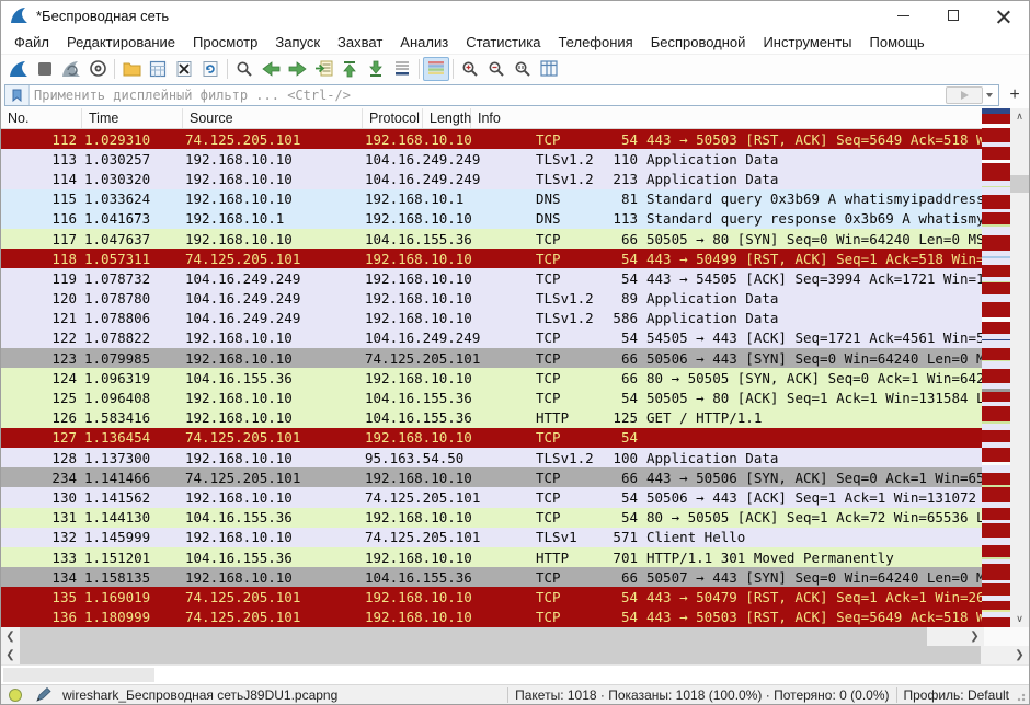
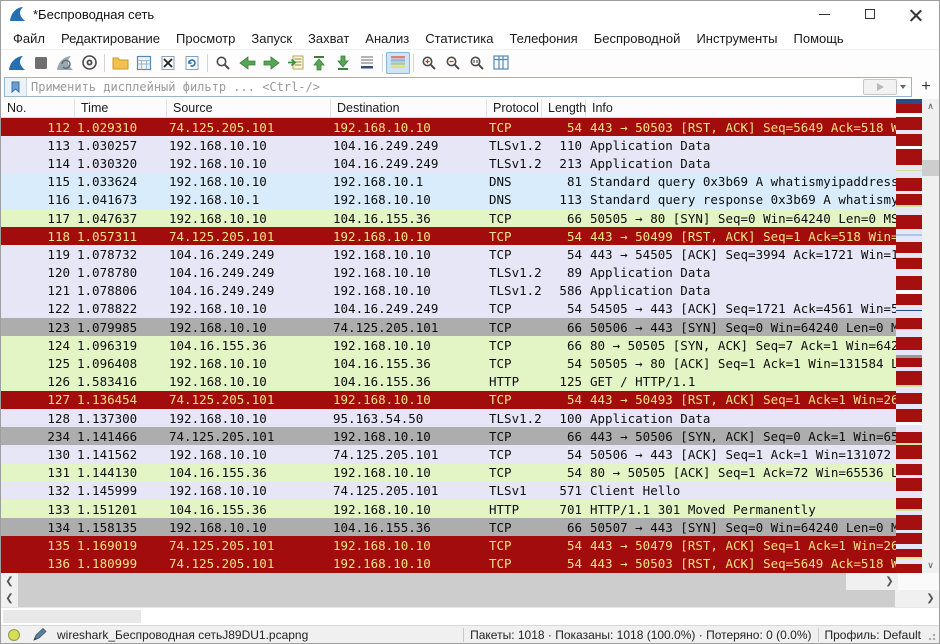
  *Беспроводная сеть
  Файл
  Редактирование
  Просмотр
  Запуск
  Захват
  Анализ
  Статистика
  Телефония
  Беспроводной
  Инструменты
  Помощь
  Применить дисплейный фильтр ... <Ctrl-/>
  +
  No.
  Time
  Source
+ Destination
  Protocol
  Length
  Info
  112
  1.029310
  74.125.205.101
  192.168.10.10
  TCP
  54
  443 → 50503 [RST, ACK] Seq=5649 Ack=518 W
  113
  1.030257
  192.168.10.10
  104.16.249.249
  TLSv1.2
  110
  Application Data
  114
  1.030320
  192.168.10.10
  104.16.249.249
  TLSv1.2
  213
  Application Data
  115
  1.033624
  192.168.10.10
  192.168.10.1
  DNS
  81
  Standard query 0x3b69 A whatismyipaddress
  116
  1.041673
  192.168.10.1
  192.168.10.10
  DNS
  113
  Standard query response 0x3b69 A whatismy
  117
  1.047637
  192.168.10.10
  104.16.155.36
  TCP
  66
  50505 → 80 [SYN] Seq=0 Win=64240 Len=0 MS
  118
  1.057311
  74.125.205.101
  192.168.10.10
  TCP
  54
  443 → 50499 [RST, ACK] Seq=1 Ack=518 Win=
  119
  1.078732
  104.16.249.249
  192.168.10.10
  TCP
  54
  443 → 54505 [ACK] Seq=3994 Ack=1721 Win=1
  120
  1.078780
  104.16.249.249
  192.168.10.10
  TLSv1.2
  89
  Application Data
  121
  1.078806
  104.16.249.249
  192.168.10.10
  TLSv1.2
  586
  Application Data
  122
  1.078822
  192.168.10.10
  104.16.249.249
  TCP
  54
  54505 → 443 [ACK] Seq=1721 Ack=4561 Win=5
  123
  1.079985
  192.168.10.10
  74.125.205.101
  TCP
  66
  50506 → 443 [SYN] Seq=0 Win=64240 Len=0 M
  124
  1.096319
  104.16.155.36
  192.168.10.10
  TCP
  66
- 80 → 50505 [SYN, ACK] Seq=0 Ack=1 Win=642
+ 80 → 50505 [SYN, ACK] Seq=7 Ack=1 Win=642
  125
  1.096408
  192.168.10.10
  104.16.155.36
  TCP
  54
  50505 → 80 [ACK] Seq=1 Ack=1 Win=131584 L
  126
  1.583416
  192.168.10.10
  104.16.155.36
  HTTP
  125
  GET / HTTP/1.1
  127
  1.136454
  74.125.205.101
  192.168.10.10
  TCP
  54
+ 443 → 50493 [RST, ACK] Seq=1 Ack=1 Win=26
  128
  1.137300
  192.168.10.10
  95.163.54.50
  TLSv1.2
  100
  Application Data
  234
  1.141466
  74.125.205.101
  192.168.10.10
  TCP
  66
  443 → 50506 [SYN, ACK] Seq=0 Ack=1 Win=65
  130
  1.141562
  192.168.10.10
  74.125.205.101
  TCP
  54
  50506 → 443 [ACK] Seq=1 Ack=1 Win=131072
  131
  1.144130
  104.16.155.36
  192.168.10.10
  TCP
  54
  80 → 50505 [ACK] Seq=1 Ack=72 Win=65536 L
  132
  1.145999
  192.168.10.10
  74.125.205.101
  TLSv1
  571
  Client Hello
  133
  1.151201
  104.16.155.36
  192.168.10.10
  HTTP
  701
  HTTP/1.1 301 Moved Permanently
  134
  1.158135
  192.168.10.10
  104.16.155.36
  TCP
  66
  50507 → 443 [SYN] Seq=0 Win=64240 Len=0 M
  135
  1.169019
  74.125.205.101
  192.168.10.10
  TCP
  54
  443 → 50479 [RST, ACK] Seq=1 Ack=1 Win=26
  136
  1.180999
  74.125.205.101
  192.168.10.10
  TCP
  54
  443 → 50503 [RST, ACK] Seq=5649 Ack=518 W
  ∧
  ∨
  ❮
  ❯
  ❮
  ❯
  wireshark_Беспроводная сетьJ89DU1.pcapng
  Пакеты: 1018 · Показаны: 1018 (100.0%) · Потеряно: 0 (0.0%)
  Профиль: Default
